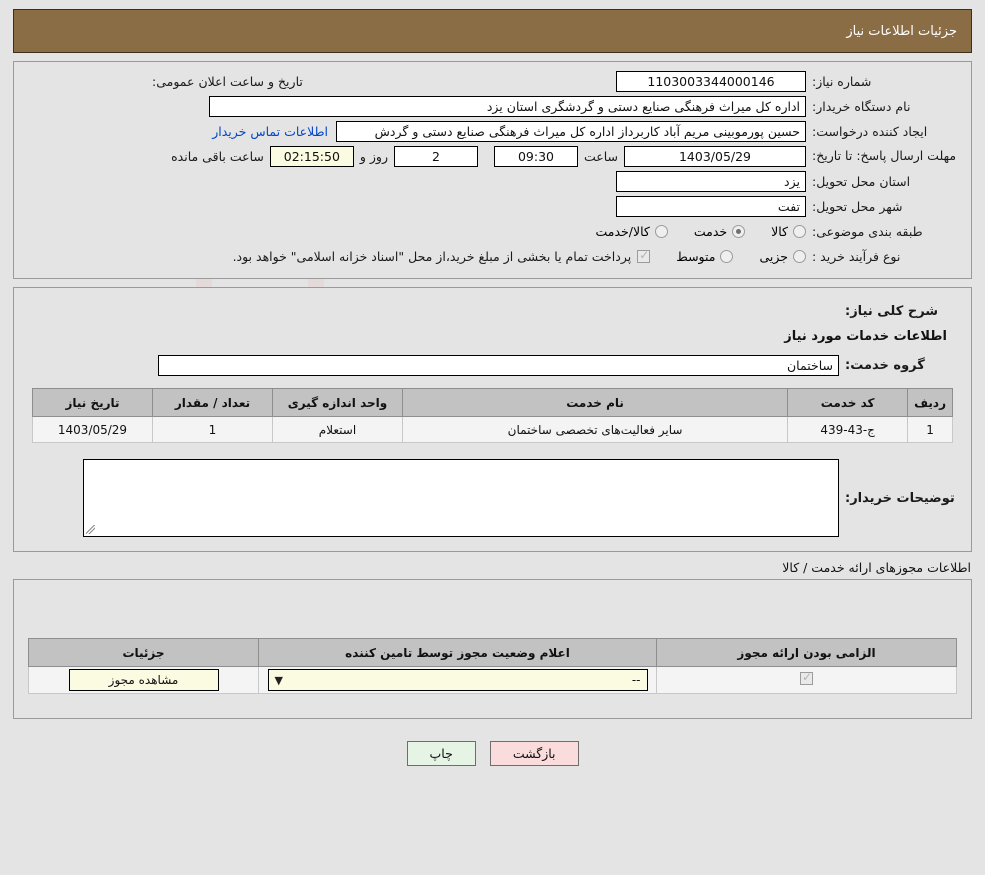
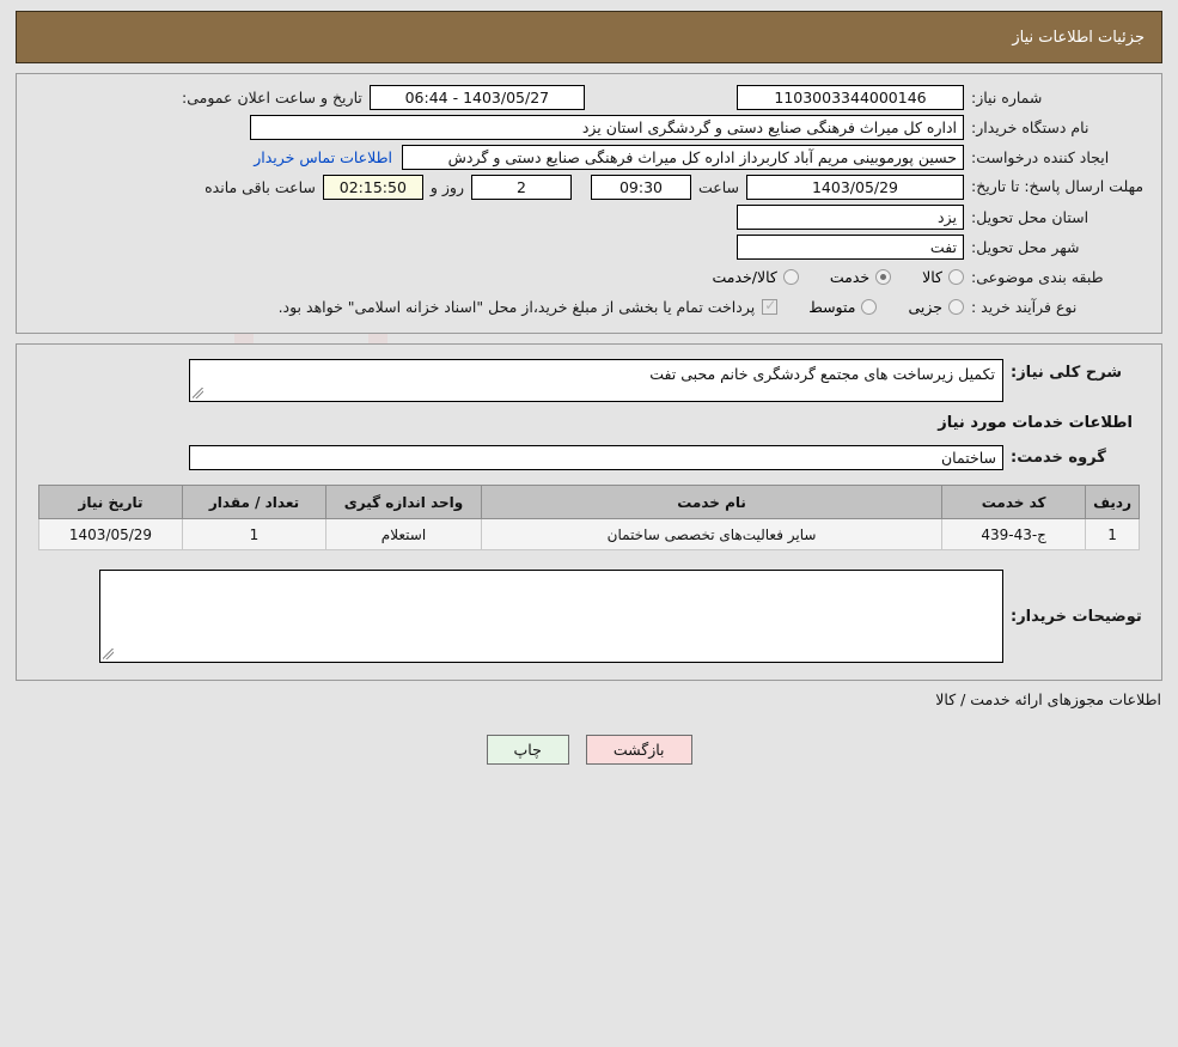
  جزئیات اطلاعات نیاز
  شماره نیاز:
  1103003344000146
+ 1403/05/27 - 06:44
  تاریخ و ساعت اعلان عمومی:
  نام دستگاه خریدار:
  اداره کل میراث فرهنگی صنایع دستی و گردشگری استان یزد
  ایجاد کننده درخواست:
  حسین پورموبینی مریم آباد کاربرداز اداره کل میراث فرهنگی صنایع دستی و گردش
  اطلاعات تماس خریدار
  مهلت ارسال پاسخ: تا تاریخ:
  1403/05/29
  ساعت
  09:30
  2
  روز و
  02:15:50
  ساعت باقی مانده
  استان محل تحویل:
  یزد
  شهر محل تحویل:
  تفت
  طبقه بندی موضوعی:
  کالا
  خدمت
  کالا/خدمت
  نوع فرآیند خرید :
  جزیی
  متوسط
  پرداخت تمام یا بخشی از مبلغ خرید،از محل "اسناد خزانه اسلامی" خواهد بود.
  شرح کلی نیاز:
+ تکمیل زیرساخت های مجتمع گردشگری خانم محبی تفت
  اطلاعات خدمات مورد نیاز
  گروه خدمت:
  ساختمان
  ردیف	کد خدمت	نام خدمت	واحد اندازه گیری	تعداد / مقدار	تاریخ نیاز
  1	ج-43-439	سایر فعالیتهای تخصصی ساختمان	استعلام	1	1403/05/29
  توضیحات خریدار:
  اطلاعات مجوزهای ارائه خدمت / کالا
- الزامی بودن ارائه مجوز	اعلام وضعیت مجوز توسط تامین کننده	جزئیات
- 	▼ --	مشاهده مجوز
  بازگشت
  چاپ
